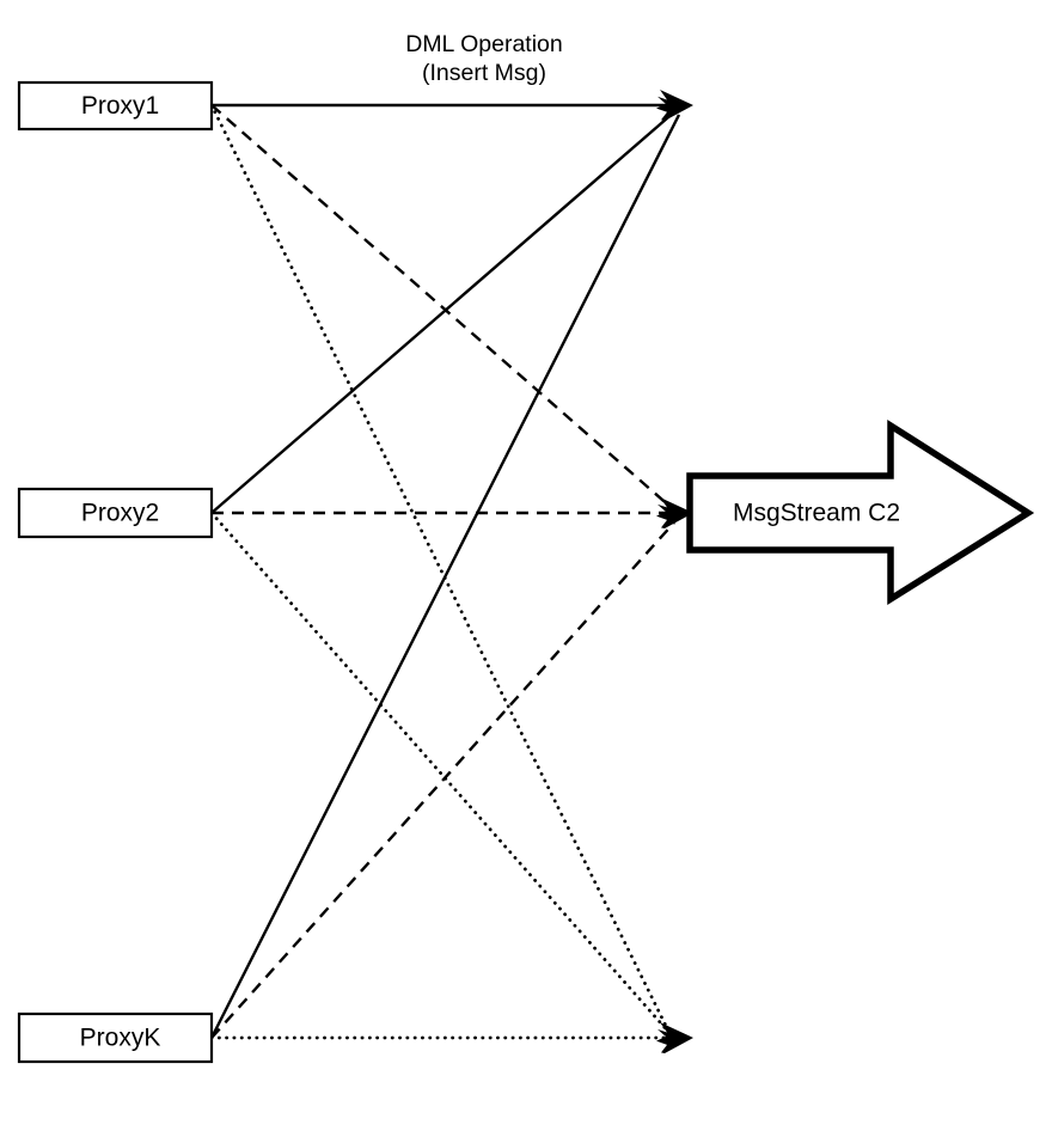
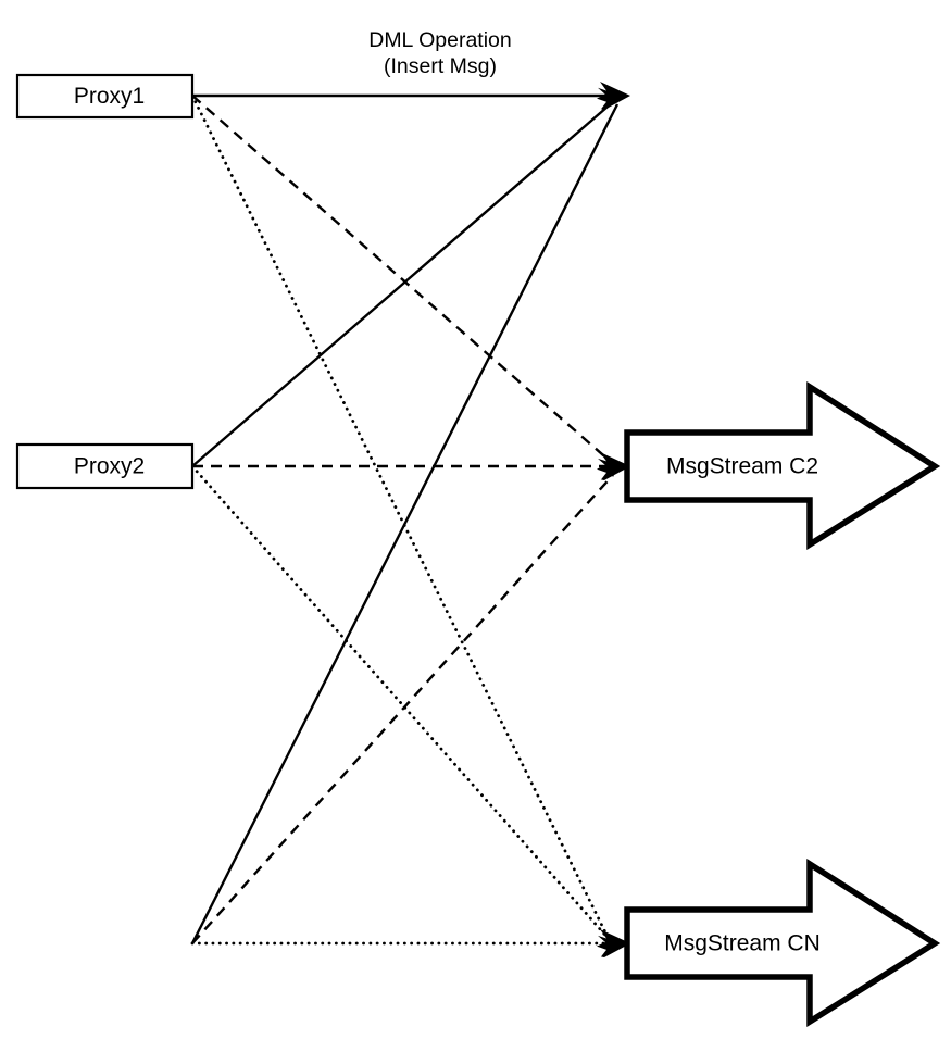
  Proxy1
  Proxy2
- ProxyK
  MsgStream C2
+ MsgStream CN
  DML Operation
  (Insert Msg)
